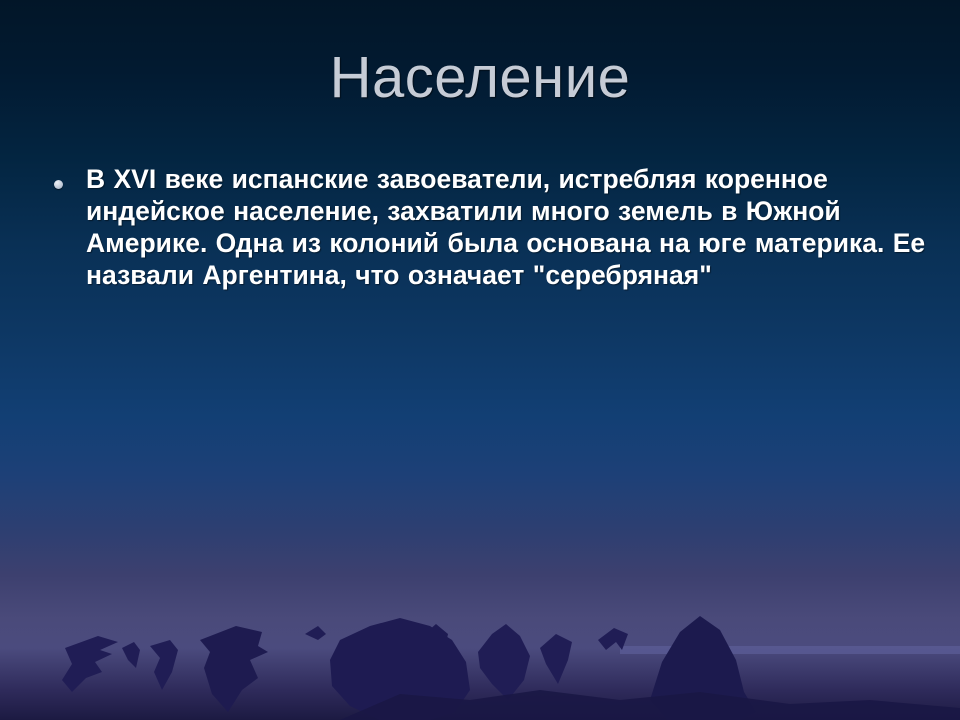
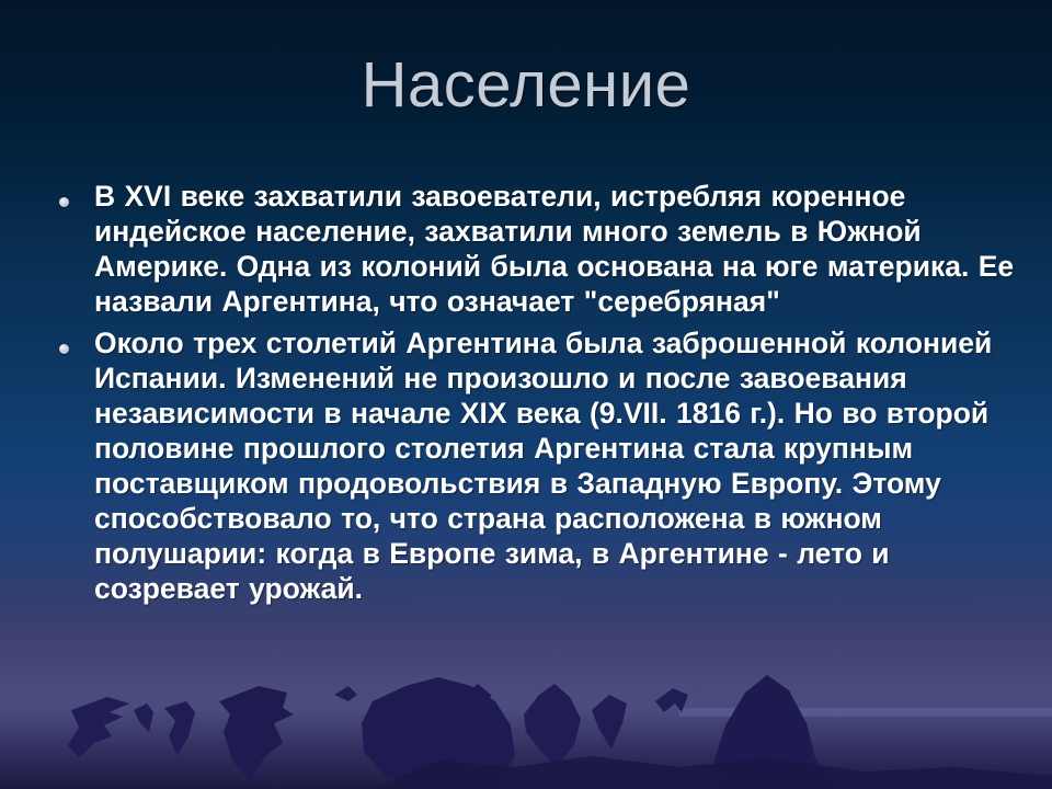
  Население
- В XVI веке испанские завоеватели, истребляя коренное индейское население, захватили много земель в Южной Америке. Одна из колоний была основана на юге материка. Ее назвали Аргентина, что означает "серебряная"
+ В XVI веке захватили завоеватели, истребляя коренное индейское население, захватили много земель в Южной Америке. Одна из колоний была основана на юге материка. Ее назвали Аргентина, что означает "серебряная"
+ Около трех столетий Аргентина была заброшенной колонией Испании. Изменений не произошло и после завоевания независимости в начале XIX века (9.VII. 1816 г.). Но во второй половине прошлого столетия Аргентина стала крупным поставщиком продовольствия в Западную Европу. Этому способствовало то, что страна расположена в южном полушарии: когда в Европе зима, в Аргентине - лето и созревает урожай.
